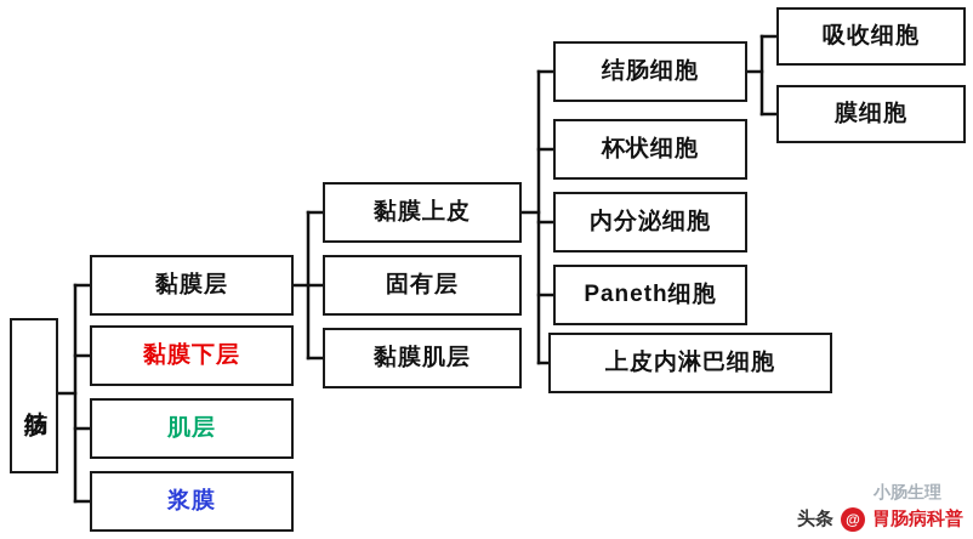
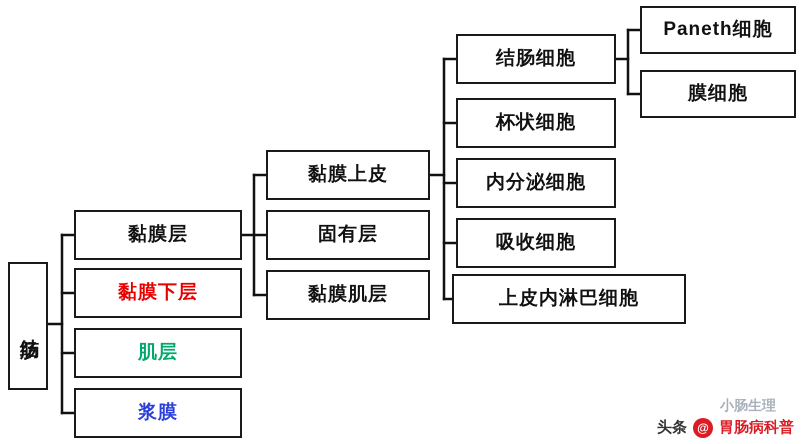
  黏膜层
  黏膜下层
  肌层
  浆膜
  黏膜上皮
  固有层
  黏膜肌层
  结肠细胞
  杯状细胞
  内分泌细胞
- Paneth细胞
+ 吸收细胞
  上皮内淋巴细胞
- 吸收细胞
+ Paneth细胞
  膜细胞
  小肠生理
  头条
  @
  胃肠病科普
